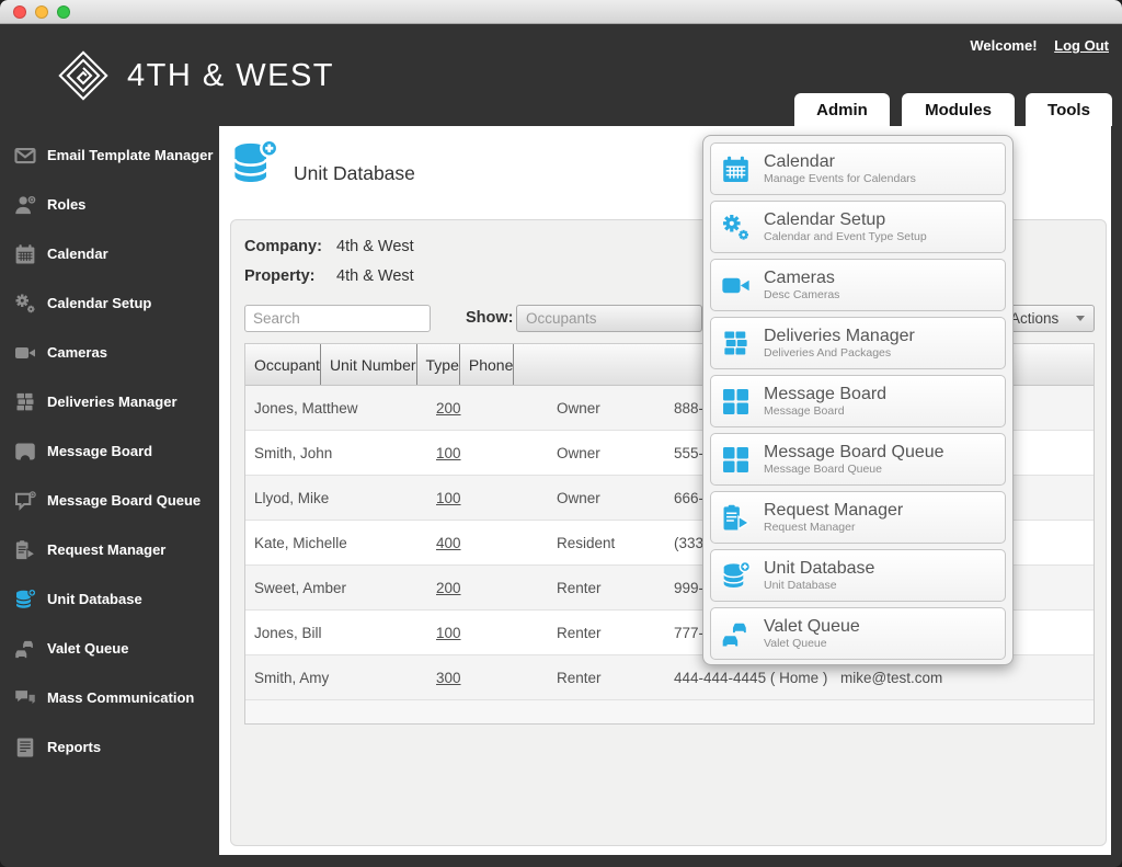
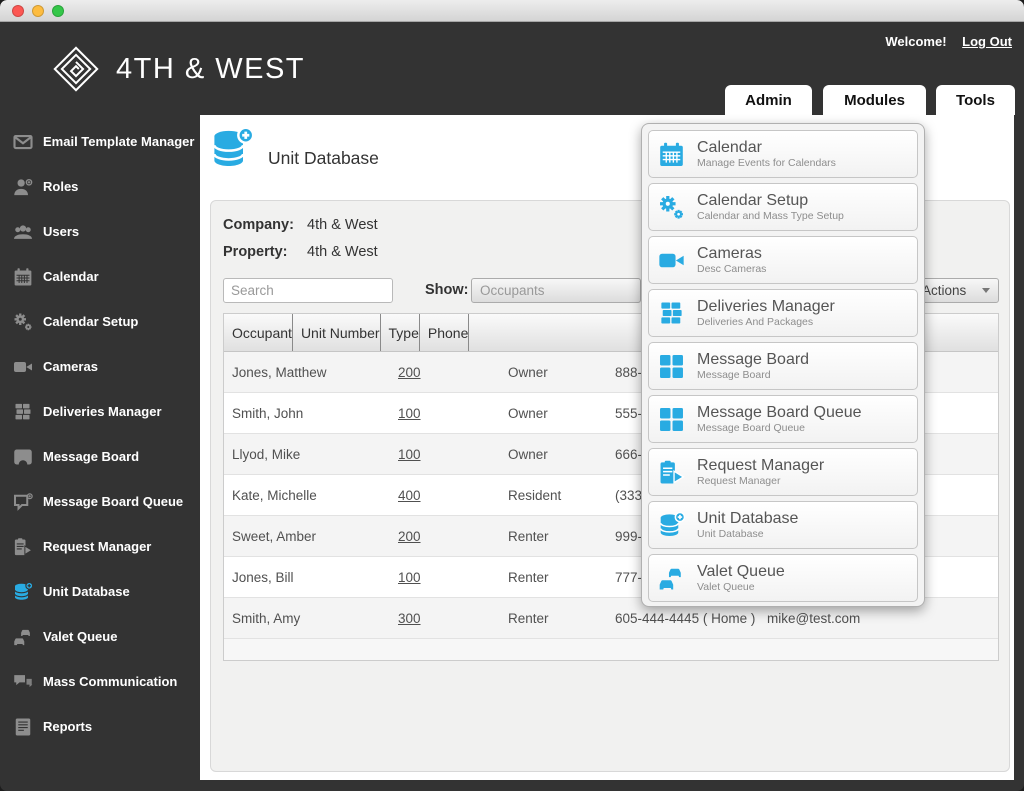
  4TH & WEST
  Welcome! Log Out
  Admin
  Modules
  Tools
  Email Template Manager
  Roles
+ Users
  Calendar
  Calendar Setup
  Cameras
  Deliveries Manager
  Message Board
  Message Board Queue
  Request Manager
  Unit Database
  Valet Queue
  Mass Communication
  Reports
  Unit Database
  Company: 4th & West
  Property: 4th & West
  Search
  Show:
  Occupants
  Actions
  Occupant
  Unit Number
  Type
  Phone
  Jones, Matthew
  200
  Owner
  888-
  Smith, John
  100
  Owner
  555-
  Llyod, Mike
  100
  Owner
  666-
  Kate, Michelle
  400
  Resident
  (333
  Sweet, Amber
  200
  Renter
  999-
  Jones, Bill
  100
  Renter
  777-
  Smith, Amy
  300
  Renter
- 444-444-4445 ( Home )
+ 605-444-4445 ( Home )
  mike@test.com
  Calendar
  Manage Events for Calendars
  Calendar Setup
- Calendar and Event Type Setup
+ Calendar and Mass Type Setup
  Cameras
  Desc Cameras
  Deliveries Manager
  Deliveries And Packages
  Message Board
  Message Board
  Message Board Queue
  Message Board Queue
  Request Manager
  Request Manager
  Unit Database
  Unit Database
  Valet Queue
  Valet Queue
